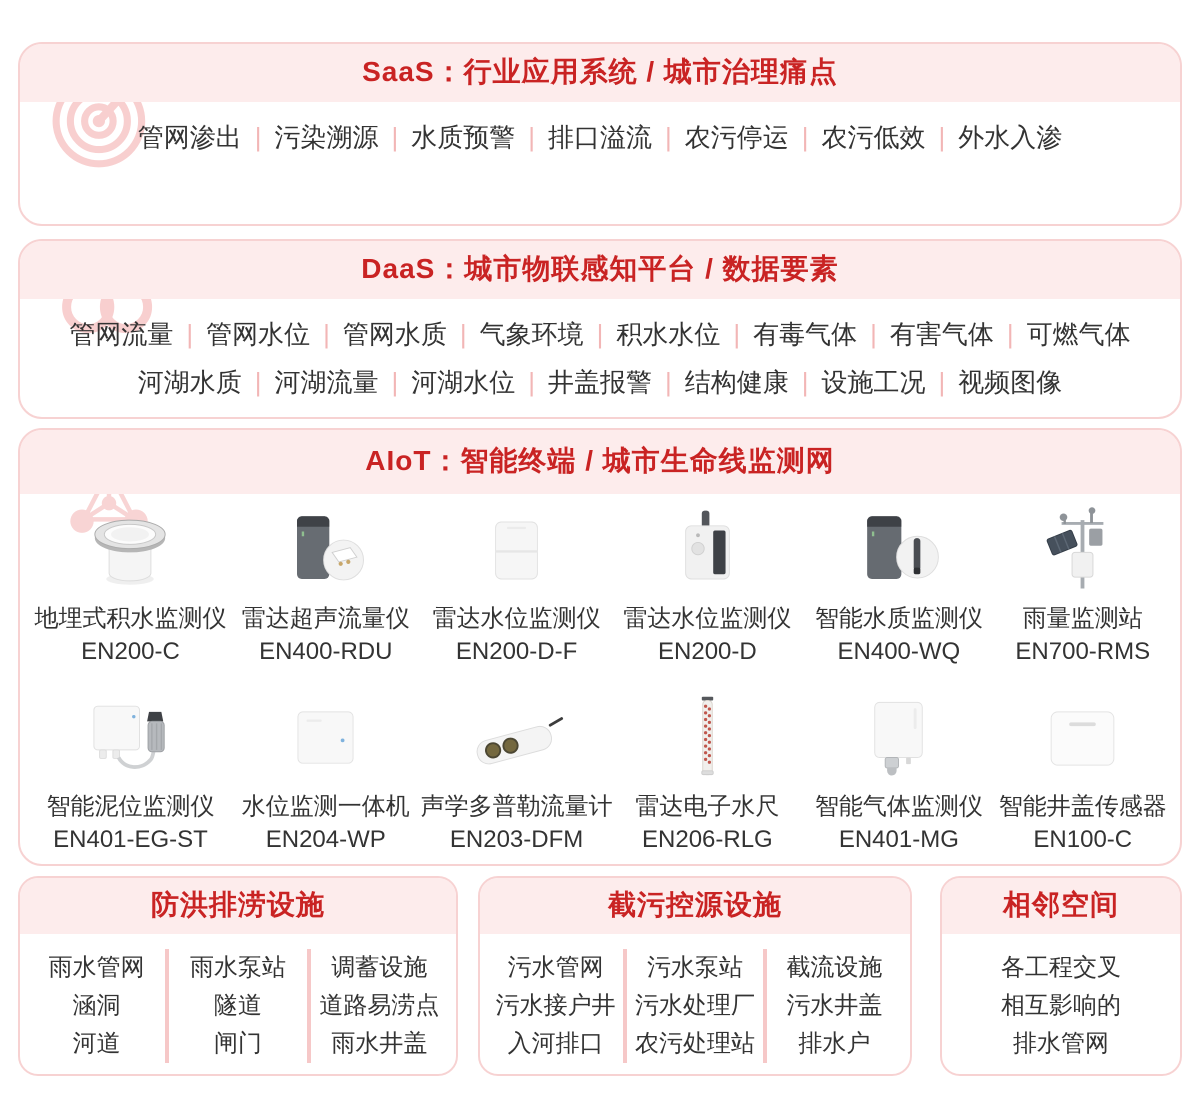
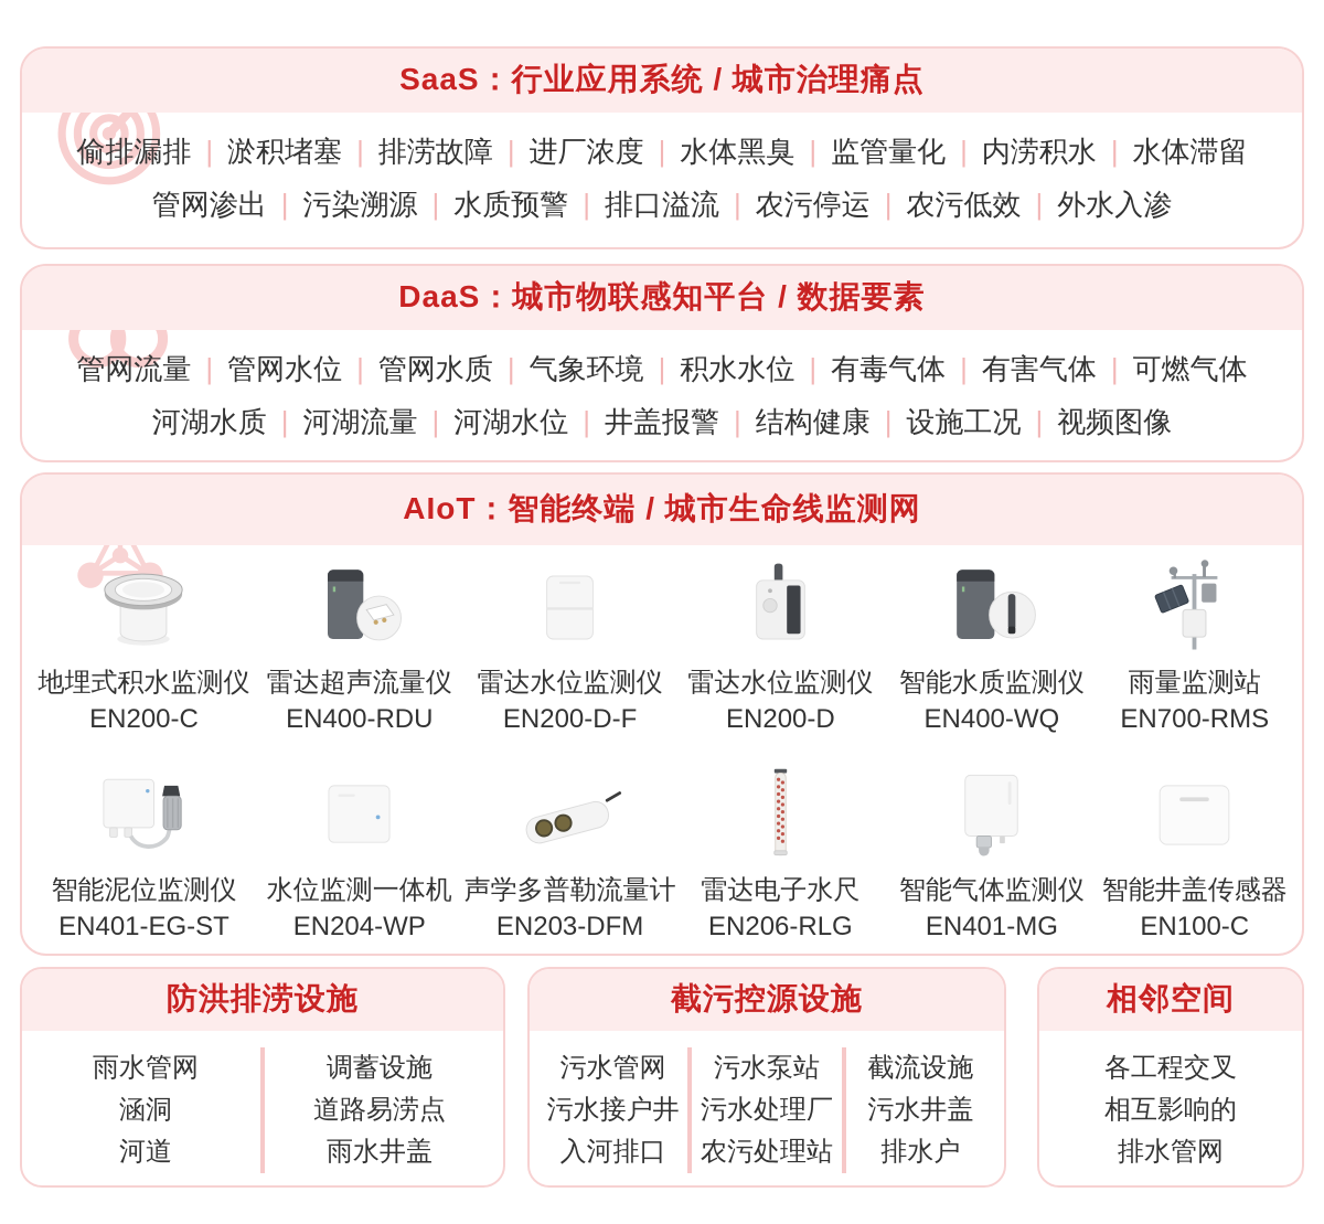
  SaaS：行业应用系统 / 城市治理痛点
+ 偷排漏排 | 淤积堵塞 | 排涝故障 | 进厂浓度 | 水体黑臭 | 监管量化 | 内涝积水 | 水体滞留
  管网渗出 | 污染溯源 | 水质预警 | 排口溢流 | 农污停运 | 农污低效 | 外水入渗
  DaaS：城市物联感知平台 / 数据要素
  管网流量 | 管网水位 | 管网水质 | 气象环境 | 积水水位 | 有毒气体 | 有害气体 | 可燃气体
  河湖水质 | 河湖流量 | 河湖水位 | 井盖报警 | 结构健康 | 设施工况 | 视频图像
  AIoT：智能终端 / 城市生命线监测网
  地埋式积水监测仪
  EN200-C
  雷达超声流量仪
  EN400-RDU
  雷达水位监测仪
  EN200-D-F
  雷达水位监测仪
  EN200-D
  智能水质监测仪
  EN400-WQ
  雨量监测站
  EN700-RMS
  智能泥位监测仪
  EN401-EG-ST
  水位监测一体机
  EN204-WP
  声学多普勒流量计
  EN203-DFM
  雷达电子水尺
  EN206-RLG
  智能气体监测仪
  EN401-MG
  智能井盖传感器
  EN100-C
  防洪排涝设施
  雨水管网
  涵洞
  河道
- 雨水泵站
- 隧道
- 闸门
  调蓄设施
  道路易涝点
  雨水井盖
  截污控源设施
  污水管网
  污水接户井
  入河排口
  污水泵站
  污水处理厂
  农污处理站
  截流设施
  污水井盖
  排水户
  相邻空间
  各工程交叉
  相互影响的
  排水管网
